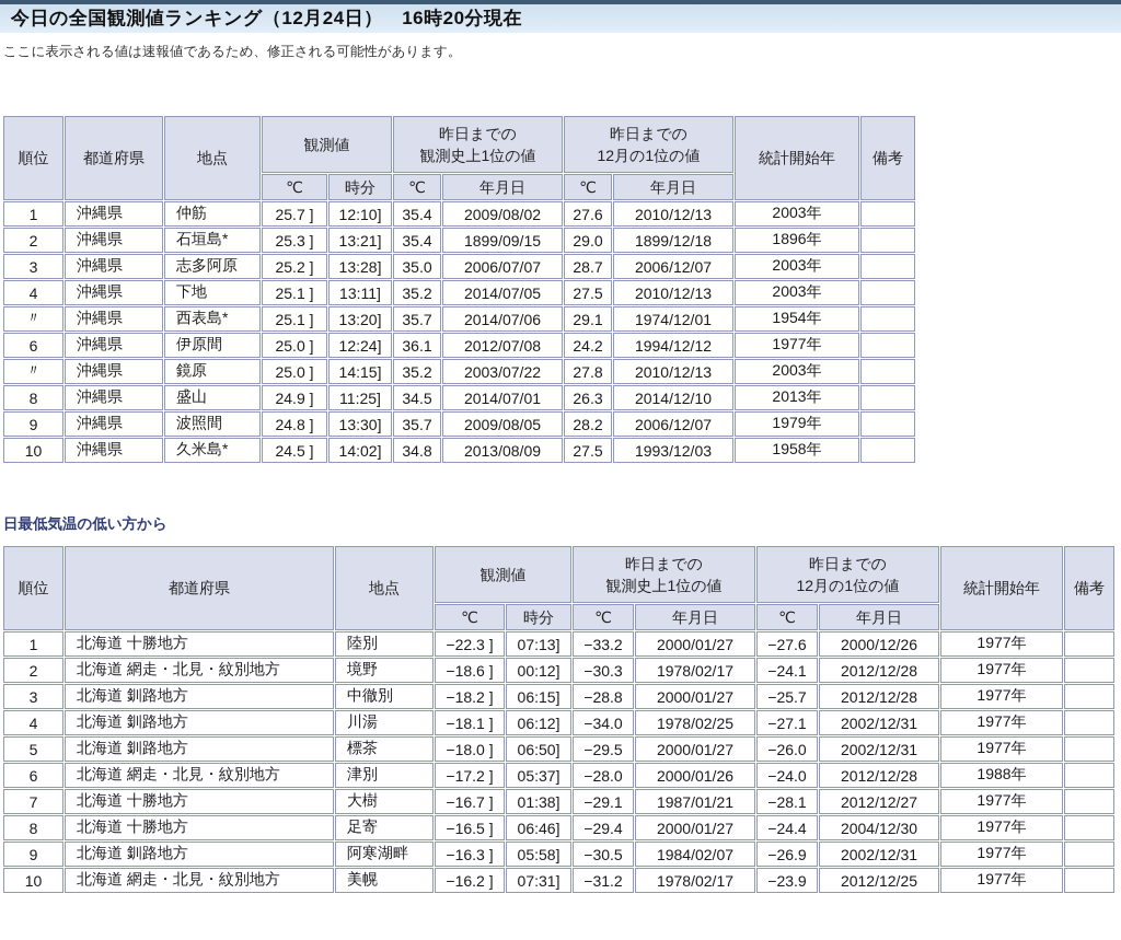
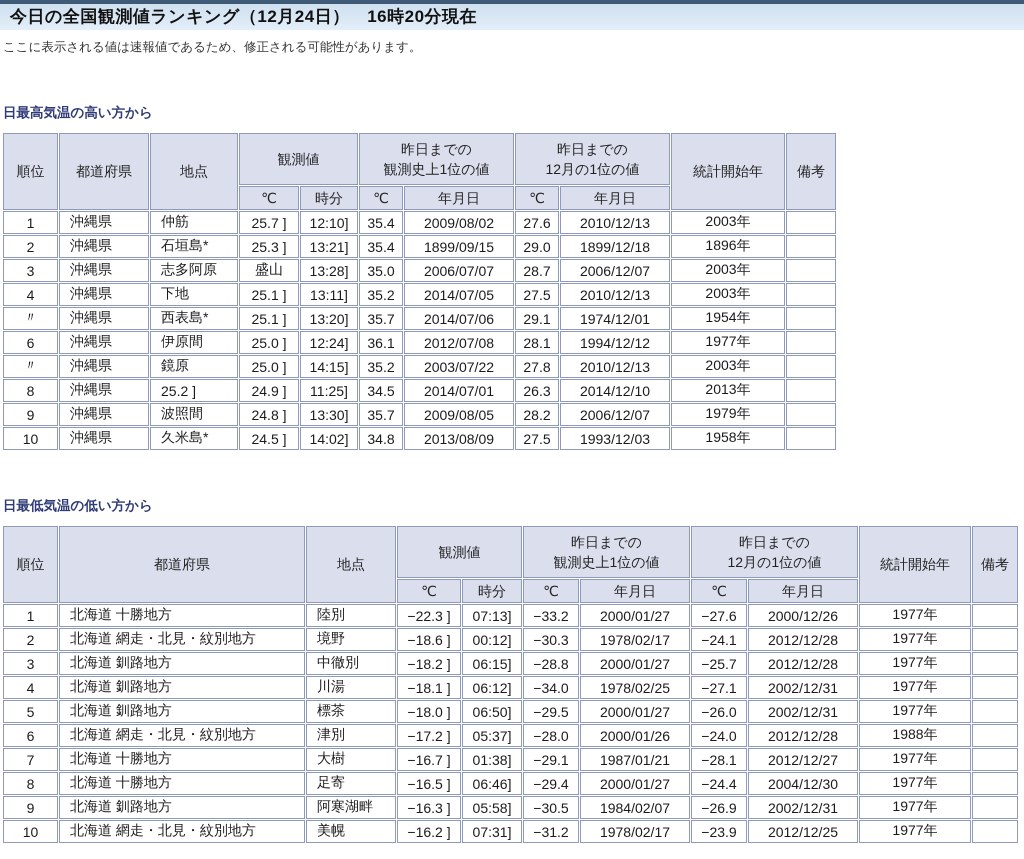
  今日の全国観測値ランキング（12月24日） 16時20分現在
  ここに表示される値は速報値であるため、修正される可能性があります。
+ 日最高気温の高い方から
  順位	都道府県	地点	観測値	昨日までの 観測史上1位の値	昨日までの 12月の1位の値	統計開始年	備考
  ℃	時分	℃	年月日	℃	年月日
  1	沖縄県	仲筋	25.7 ]	12:10]	35.4	2009/08/02	27.6	2010/12/13	2003年
  2	沖縄県	石垣島*	25.3 ]	13:21]	35.4	1899/09/15	29.0	1899/12/18	1896年
- 3	沖縄県	志多阿原	25.2 ]	13:28]	35.0	2006/07/07	28.7	2006/12/07	2003年
+ 3	沖縄県	志多阿原	盛山	13:28]	35.0	2006/07/07	28.7	2006/12/07	2003年
  4	沖縄県	下地	25.1 ]	13:11]	35.2	2014/07/05	27.5	2010/12/13	2003年
  〃	沖縄県	西表島*	25.1 ]	13:20]	35.7	2014/07/06	29.1	1974/12/01	1954年
- 6	沖縄県	伊原間	25.0 ]	12:24]	36.1	2012/07/08	24.2	1994/12/12	1977年
+ 6	沖縄県	伊原間	25.0 ]	12:24]	36.1	2012/07/08	28.1	1994/12/12	1977年
  〃	沖縄県	鏡原	25.0 ]	14:15]	35.2	2003/07/22	27.8	2010/12/13	2003年
- 8	沖縄県	盛山	24.9 ]	11:25]	34.5	2014/07/01	26.3	2014/12/10	2013年
+ 8	沖縄県	25.2 ]	24.9 ]	11:25]	34.5	2014/07/01	26.3	2014/12/10	2013年
  9	沖縄県	波照間	24.8 ]	13:30]	35.7	2009/08/05	28.2	2006/12/07	1979年
  10	沖縄県	久米島*	24.5 ]	14:02]	34.8	2013/08/09	27.5	1993/12/03	1958年
  日最低気温の低い方から
  順位	都道府県	地点	観測値	昨日までの 観測史上1位の値	昨日までの 12月の1位の値	統計開始年	備考
  ℃	時分	℃	年月日	℃	年月日
  1	北海道 十勝地方	陸別	−22.3 ]	07:13]	−33.2	2000/01/27	−27.6	2000/12/26	1977年
  2	北海道 網走・北見・紋別地方	境野	−18.6 ]	00:12]	−30.3	1978/02/17	−24.1	2012/12/28	1977年
  3	北海道 釧路地方	中徹別	−18.2 ]	06:15]	−28.8	2000/01/27	−25.7	2012/12/28	1977年
  4	北海道 釧路地方	川湯	−18.1 ]	06:12]	−34.0	1978/02/25	−27.1	2002/12/31	1977年
  5	北海道 釧路地方	標茶	−18.0 ]	06:50]	−29.5	2000/01/27	−26.0	2002/12/31	1977年
  6	北海道 網走・北見・紋別地方	津別	−17.2 ]	05:37]	−28.0	2000/01/26	−24.0	2012/12/28	1988年
  7	北海道 十勝地方	大樹	−16.7 ]	01:38]	−29.1	1987/01/21	−28.1	2012/12/27	1977年
  8	北海道 十勝地方	足寄	−16.5 ]	06:46]	−29.4	2000/01/27	−24.4	2004/12/30	1977年
  9	北海道 釧路地方	阿寒湖畔	−16.3 ]	05:58]	−30.5	1984/02/07	−26.9	2002/12/31	1977年
  10	北海道 網走・北見・紋別地方	美幌	−16.2 ]	07:31]	−31.2	1978/02/17	−23.9	2012/12/25	1977年
